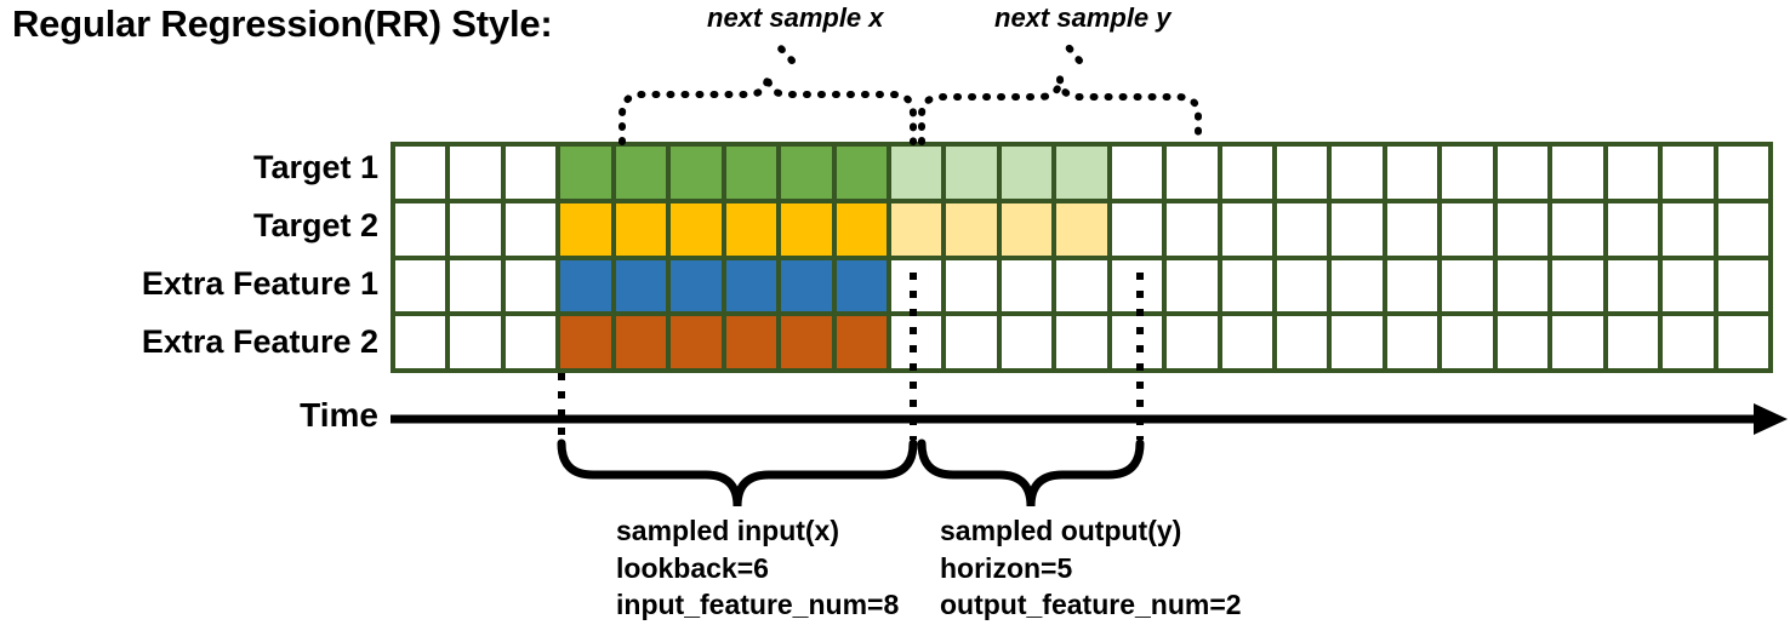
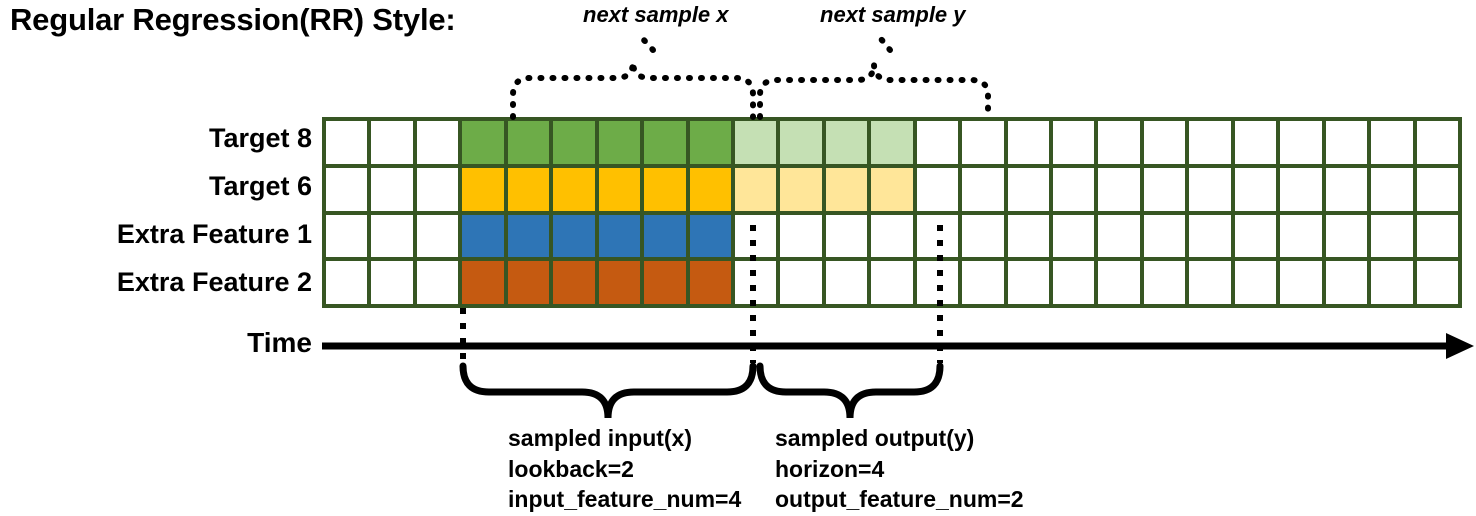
  Regular Regression(RR) Style:
  next sample x
  next sample y
- Target 1
+ Target 8
- Target 2
+ Target 6
  Extra Feature 1
  Extra Feature 2
  Time
  sampled input(x)
- lookback=6
+ lookback=2
- input_feature_num=8
+ input_feature_num=4
  sampled output(y)
- horizon=5
+ horizon=4
  output_feature_num=2
